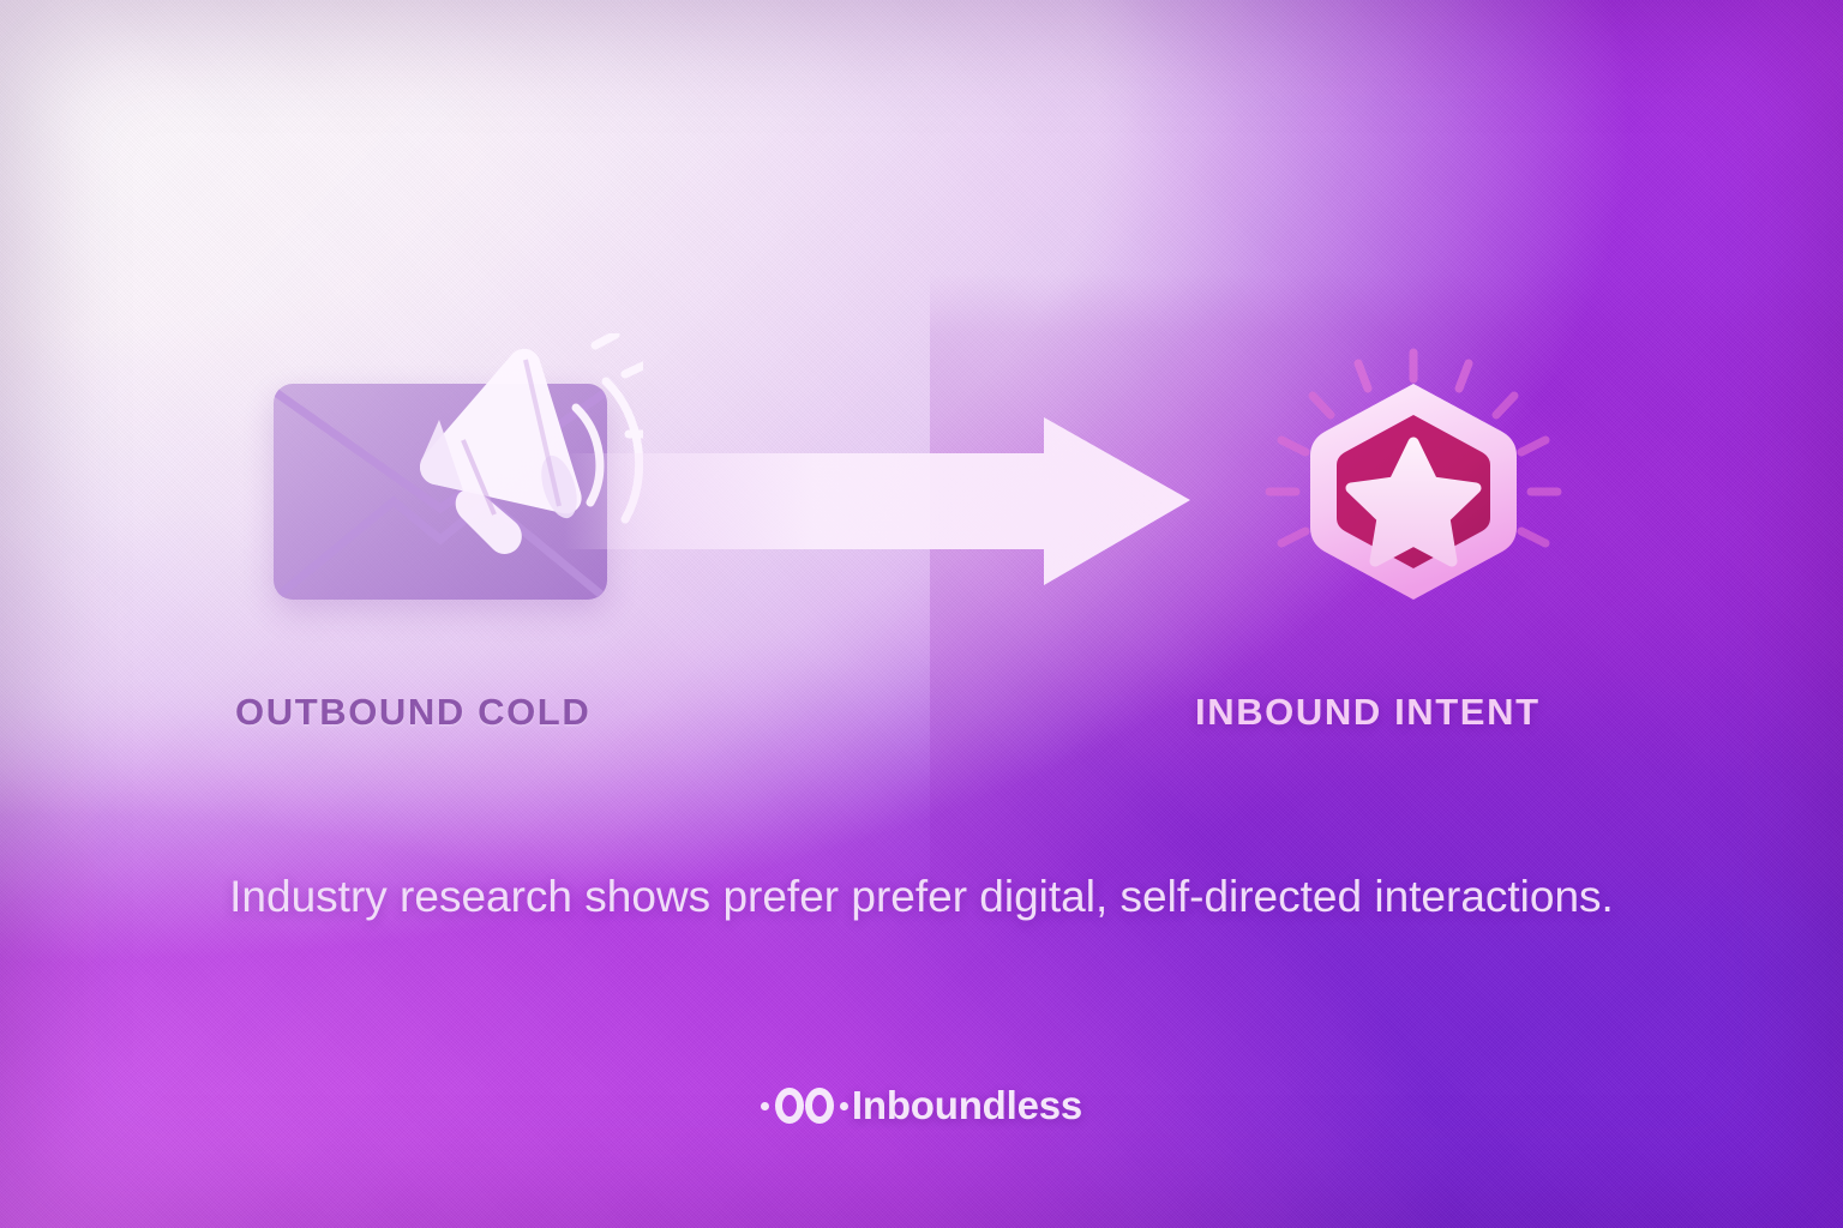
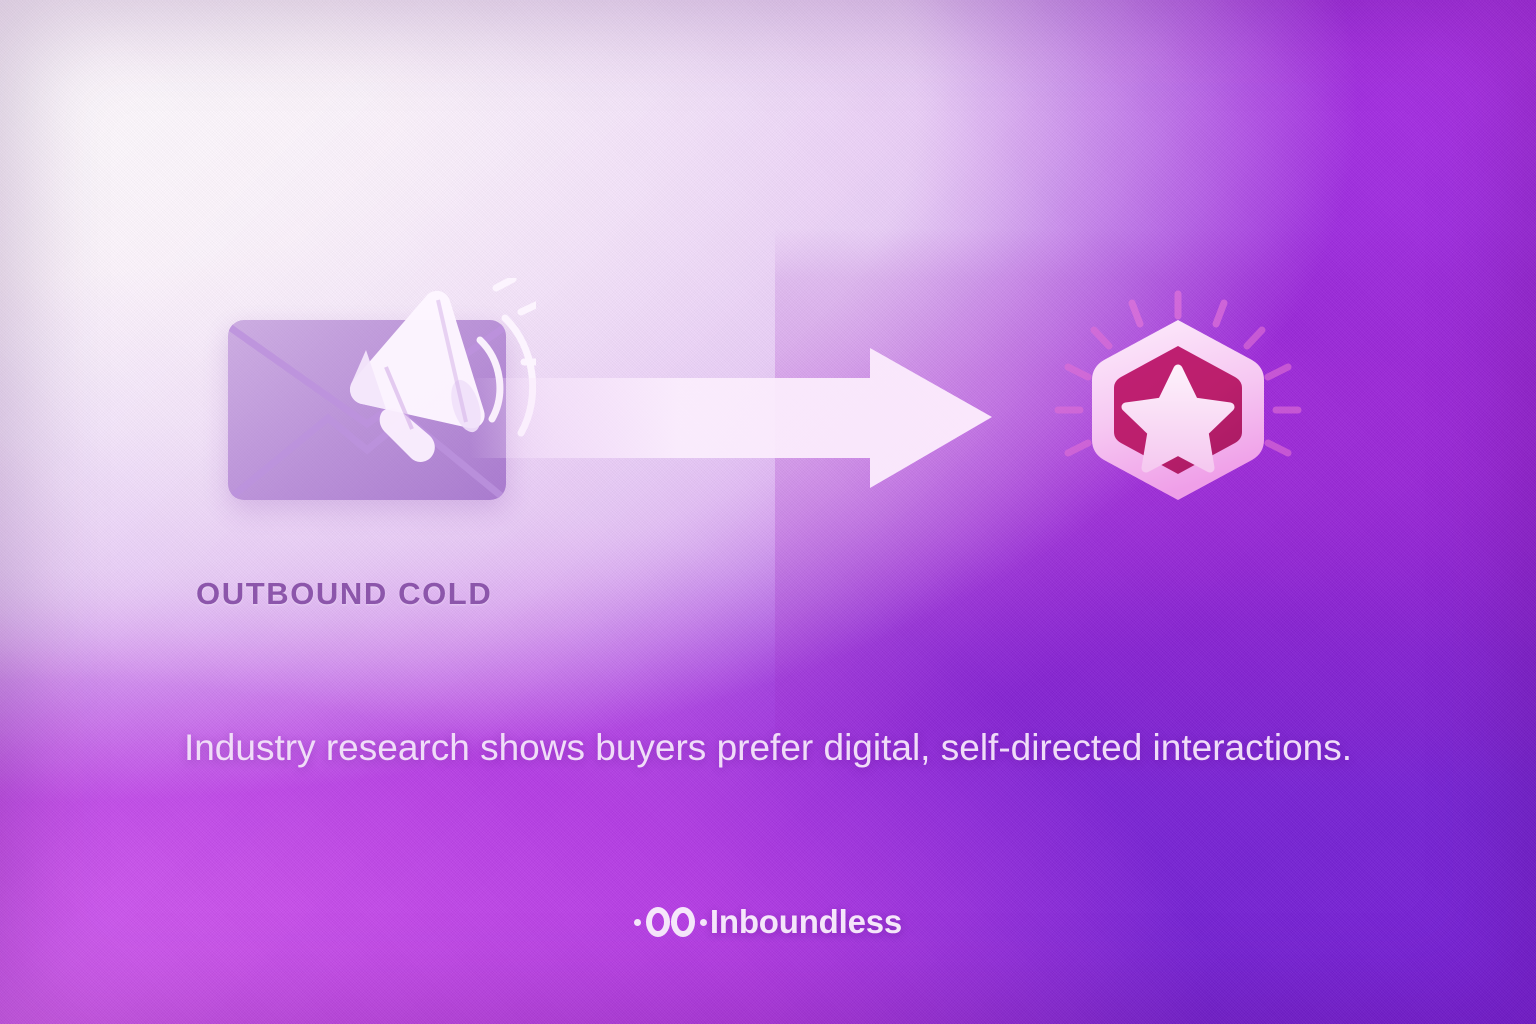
  OUTBOUND COLD
- INBOUND INTENT
- Industry research shows prefer prefer digital, self-directed interactions.
+ Industry research shows buyers prefer digital, self-directed interactions.
  Inboundless
